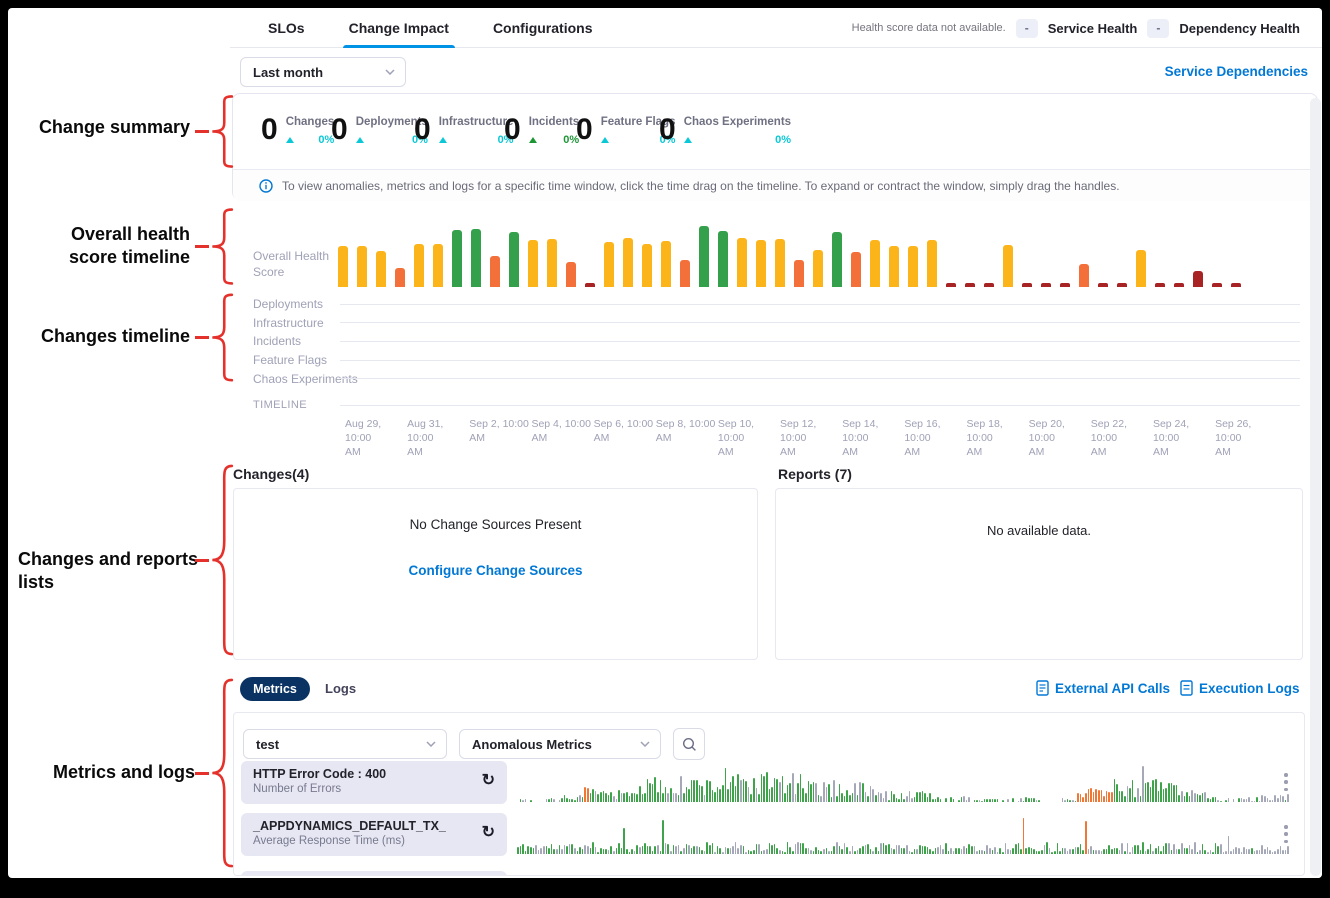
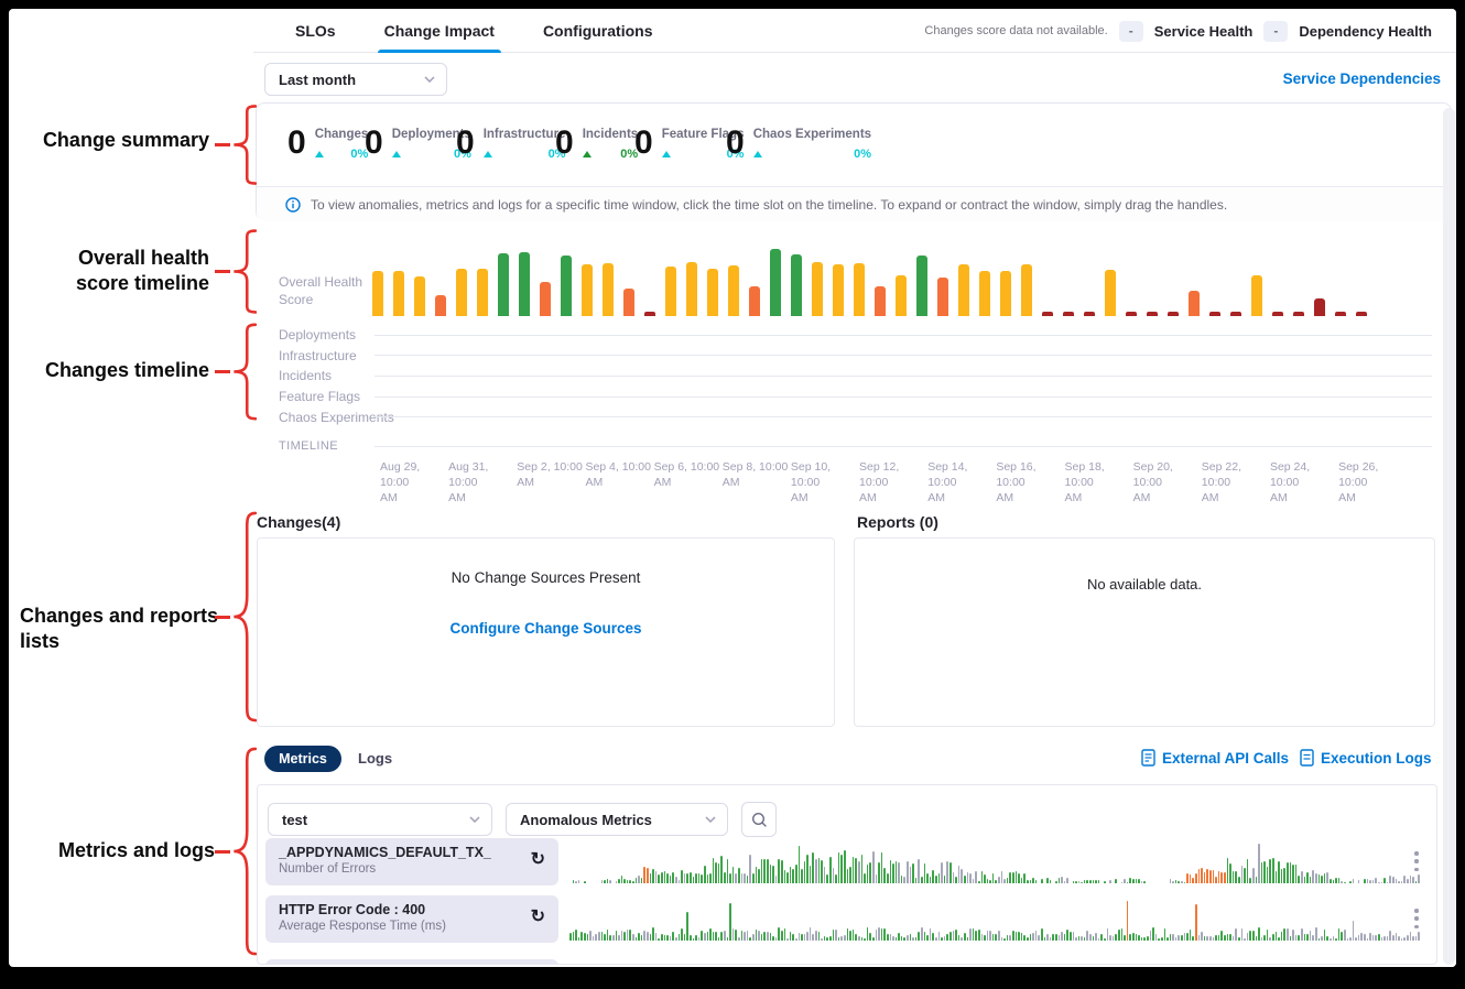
  SLOs
  Change Impact
  Configurations
- Health score data not available.
+ Changes score data not available.
  -
  Service Health
  -
  Dependency Health
  Last month
  Service Dependencies
  0
  Changes
  0%
  0
  Deployments
  0%
  0
  Infrastructure
  0%
  0
  Incidents
  0%
  0
  Feature Flags
  0%
  0
  Chaos Experiments
  0%
- To view anomalies, metrics and logs for a specific time window, click the time drag on the timeline. To expand or contract the window, simply drag the handles.
+ To view anomalies, metrics and logs for a specific time window, click the time slot on the timeline. To expand or contract the window, simply drag the handles.
  Overall Health
  Score
  Deployments
  Infrastructure
  Incidents
  Feature Flags
  Chaos Experime
  TIMELINE
  Aug 29, 10:00
  AM
  Aug 31, 10:00
  AM
  Sep 2, 10:00
  AM
  Sep 4, 10:00
  AM
  Sep 6, 10:00
  AM
  Sep 8, 10:00
  AM
  Sep 10, 10:00
  AM
  Sep 12, 10:00
  AM
  Sep 14, 10:00
  AM
  Sep 16, 10:00
  AM
  Sep 18, 10:00
  AM
  Sep 20, 10:00
  AM
  Sep 22, 10:00
  AM
  Sep 24, 10:00
  AM
  Sep 26, 10:00
  AM
  Changes(4)
- Reports (7)
+ Reports (0)
  No Change Sources Present
  Configure Change Sources
  No available data.
  Metrics
  Logs
  External API Calls
  Execution Logs
  test
  Anomalous Metrics
- HTTP Error Code : 400
+ _APPDYNAMICS_DEFAULT_TX_
  Number of Errors
  ↻
- _APPDYNAMICS_DEFAULT_TX_
+ HTTP Error Code : 400
  Average Response Time (ms)
  ↻
  Change summary
  Overall health
  score timeline
  Changes timeline
  Changes and reports
  lists
  Metrics and logs
